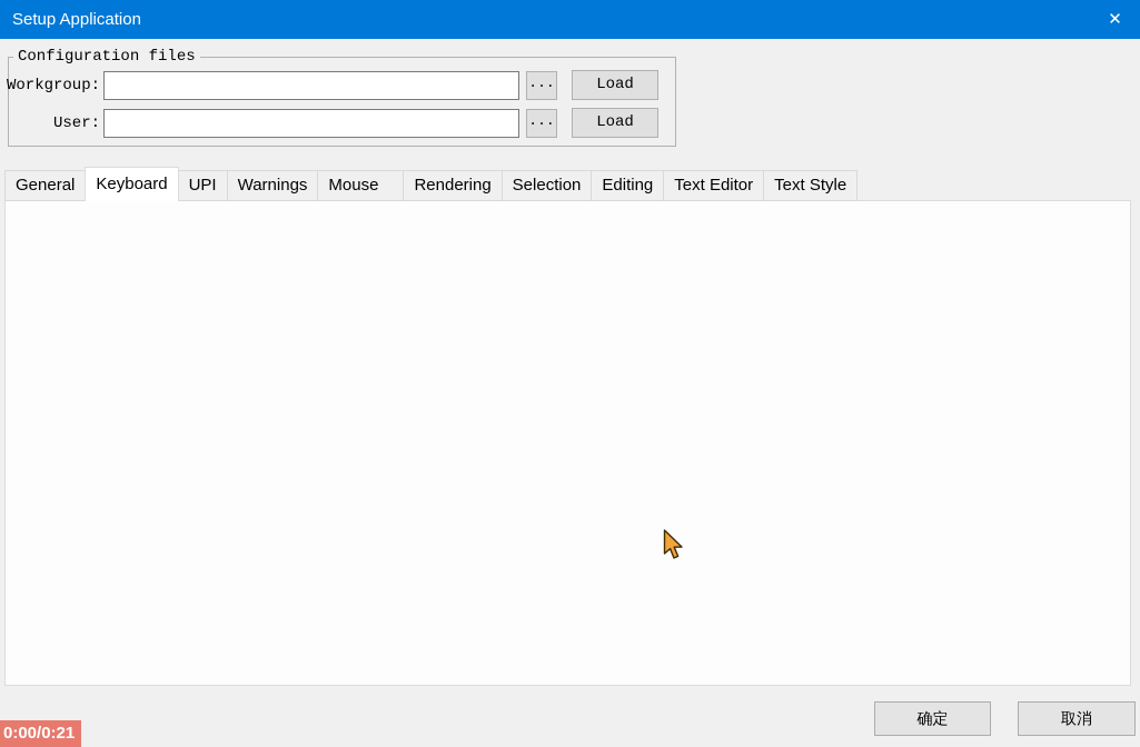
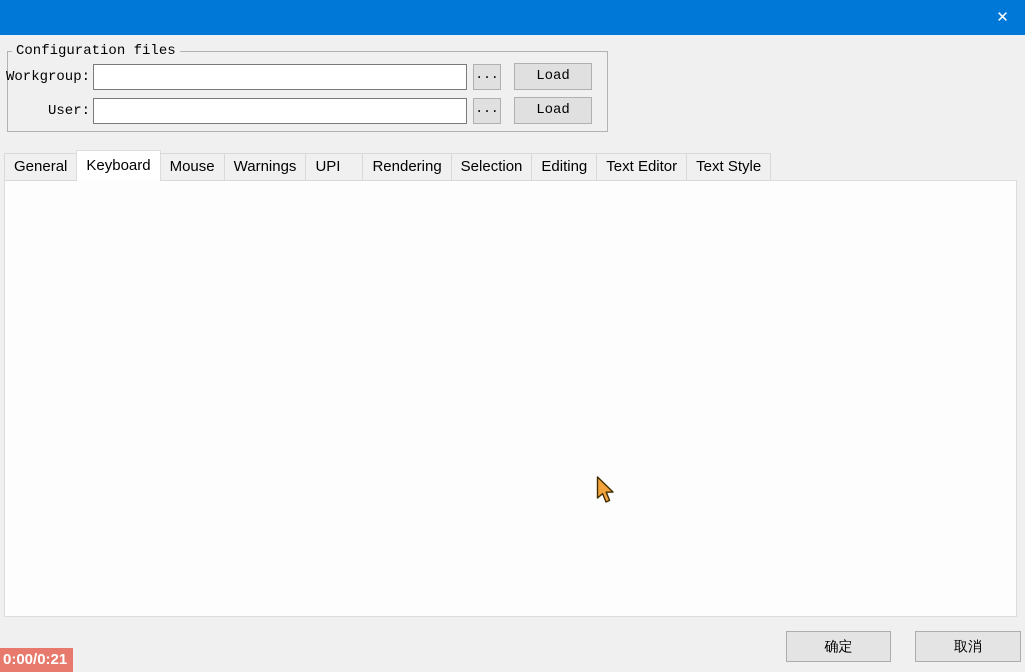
- Setup Application
  ✕
  Configuration files
  Workgroup:
  ...
  Load
  User:
  ...
  Load
  General
  Keyboard
- UPI
+ Mouse
  Warnings
- Mouse
+ UPI
  Rendering
  Selection
  Editing
  Text Editor
  Text Style
  确定
  取消
  0:00/0:21
